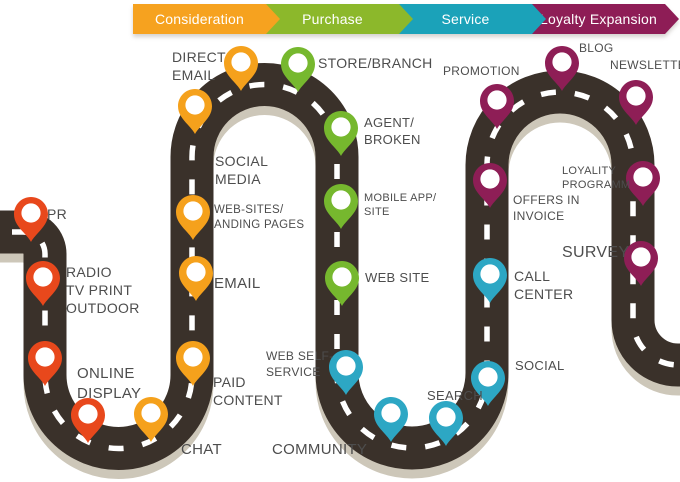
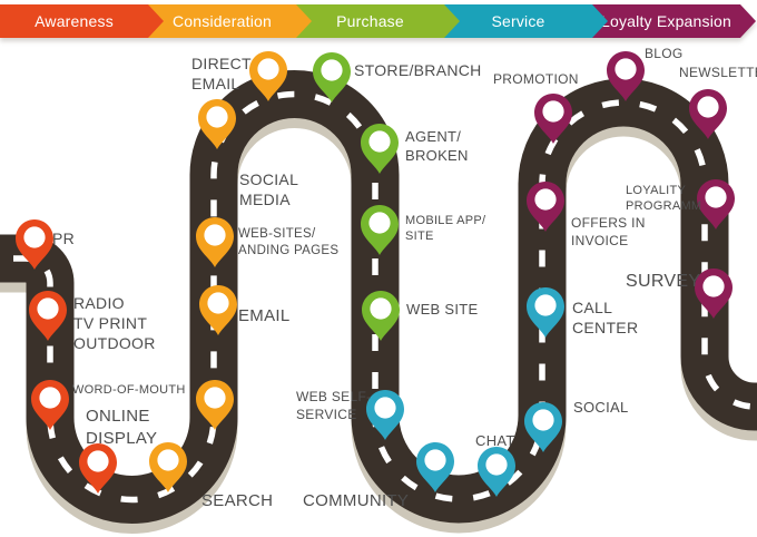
+ Awareness
  Consideration
  Purchase
  Service
  oyalty Expansion
  PR
  RADIO
  TV PRINT
  OUTDOOR
+ WORD-OF-MOUTH
  ONLINE
  DISPLAY
  DIRECT
  EMAIL
  SOCIAL
  MEDIA
  WEB-SITES/
  ANDING PAGES
  EMAIL
- PAID
- CONTENT
- CHAT
+ SEARCH
  STORE/BRANCH
  AGENT/
  BROKEN
  MOBILE APP/
  SITE
  WEB SITE
  WEB SELF-
  SERVICE
  COMMUNITY
- SEARCH
+ CHAT
  SOCIAL
  CALL
  CENTER
  OFFERS IN
  INVOICE
  PROMOTION
  BLOG
  NEWSLETT
  LOYALITY
  PROGRAMM
  SURVEY
